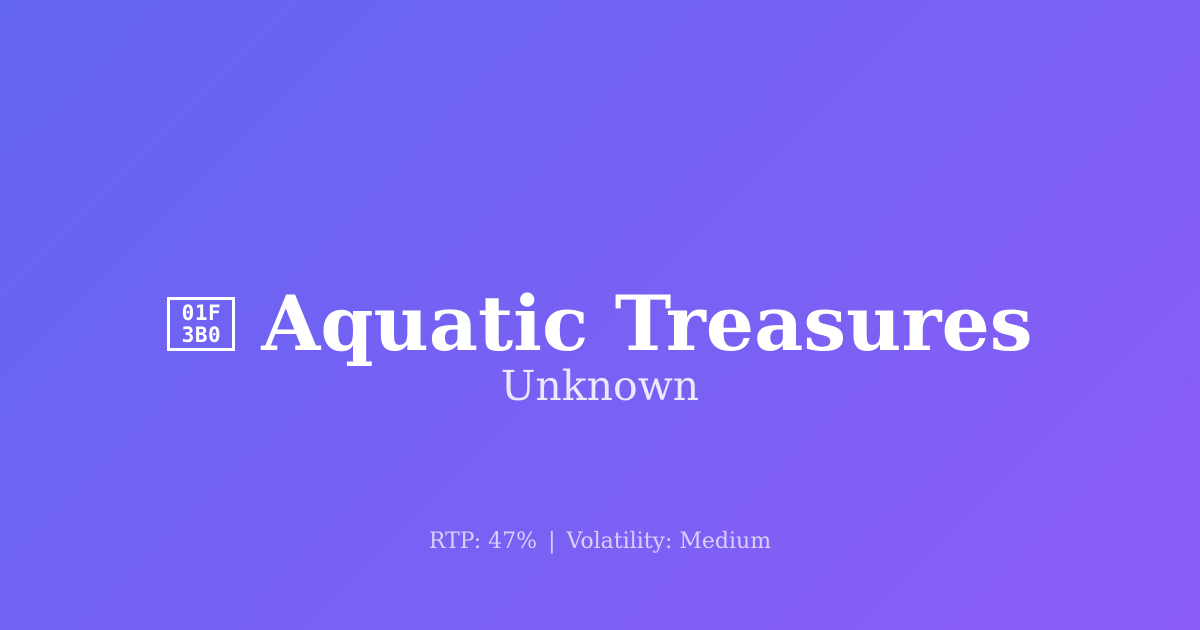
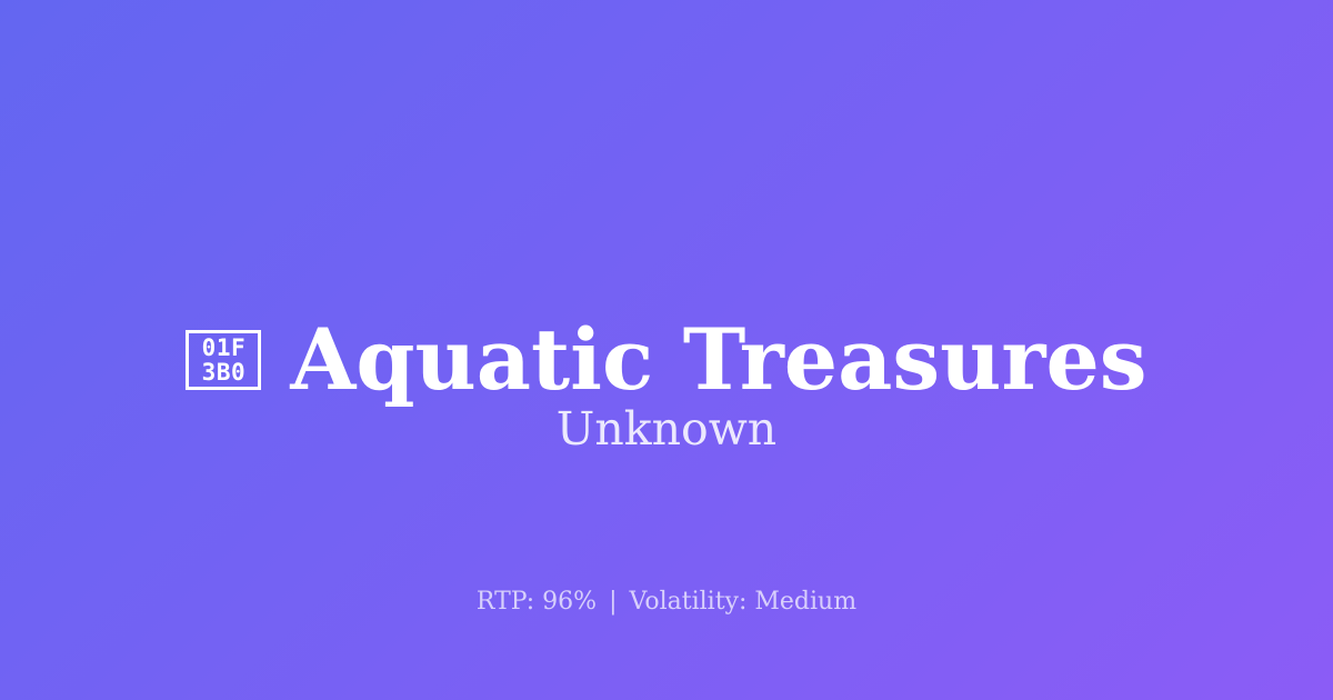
  01F
  3B0
  Aquatic Treasures
  Unknown
- RTP: 47% | Volatility: Medium
+ RTP: 96% | Volatility: Medium
